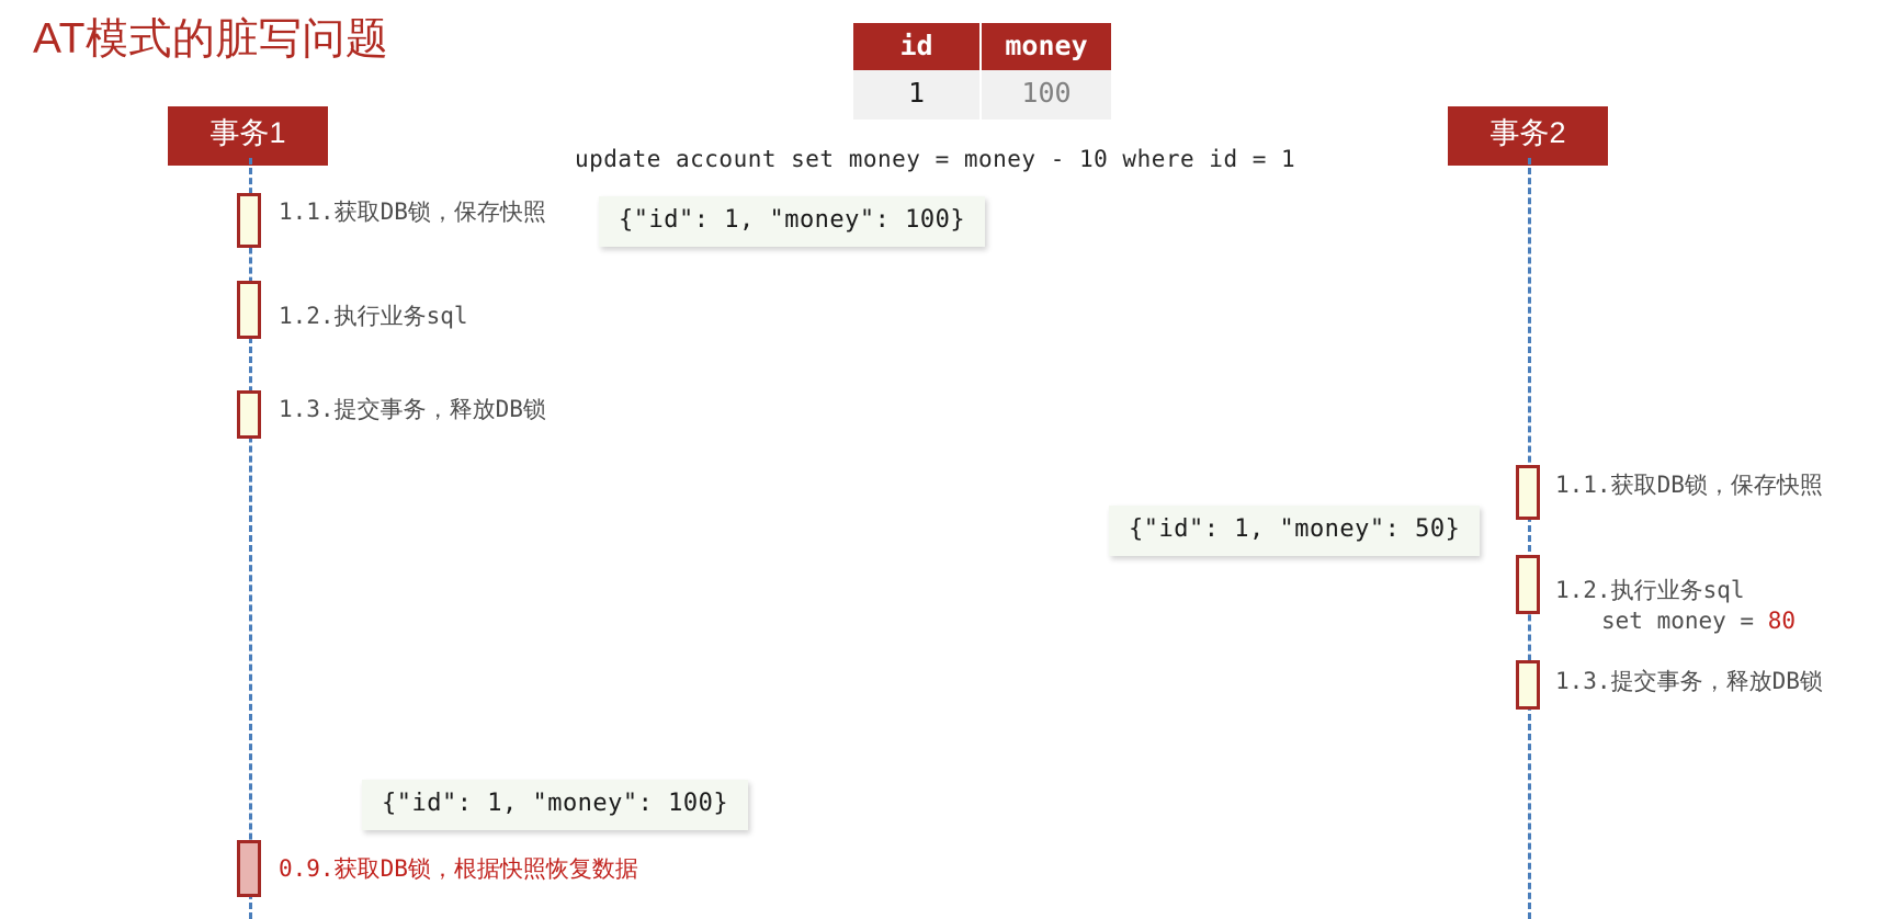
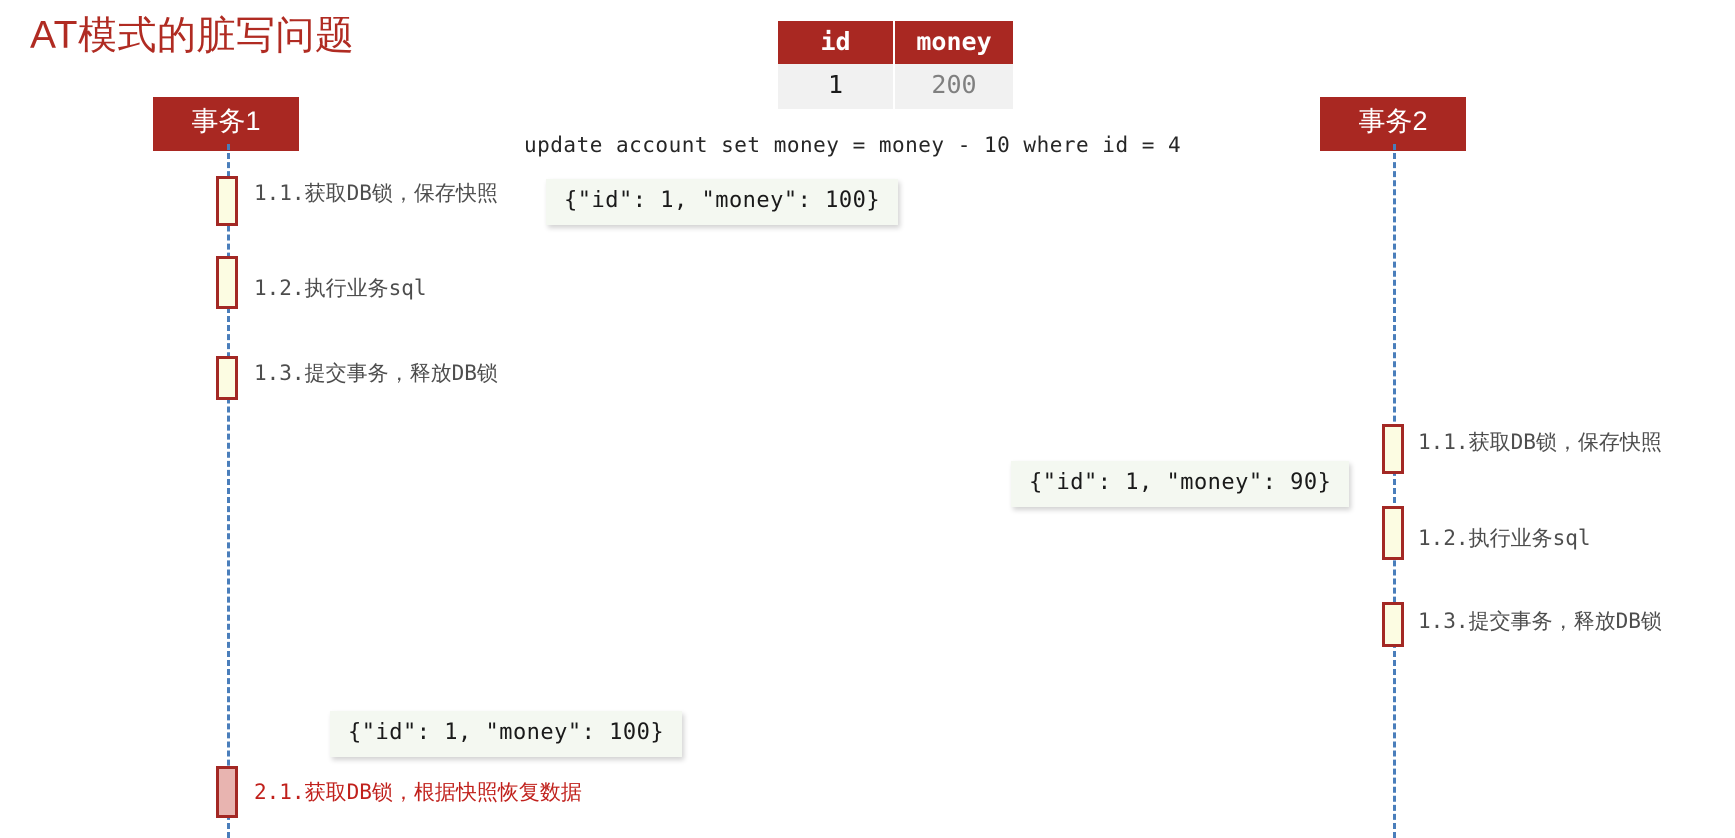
  AT模式的脏写问题
  id	money
- 1	100
+ 1	200
- update account set money = money - 10 where id = 1
+ update account set money = money - 10 where id = 4
  事务1
  事务2
  1.1.获取DB锁，保存快照
  1.2.执行业务sql
  1.3.提交事务，释放DB锁
- 0.9.获取DB锁，根据快照恢复数据
+ 2.1.获取DB锁，根据快照恢复数据
  1.1.获取DB锁，保存快照
  1.2.执行业务sql
- set money = 80
  1.3.提交事务，释放DB锁
  {"id": 1, "money": 100}
- {"id": 1, "money": 50}
+ {"id": 1, "money": 90}
  {"id": 1, "money": 100}
